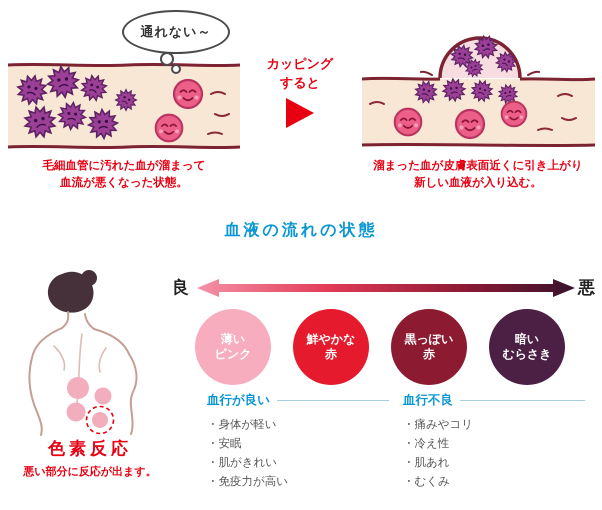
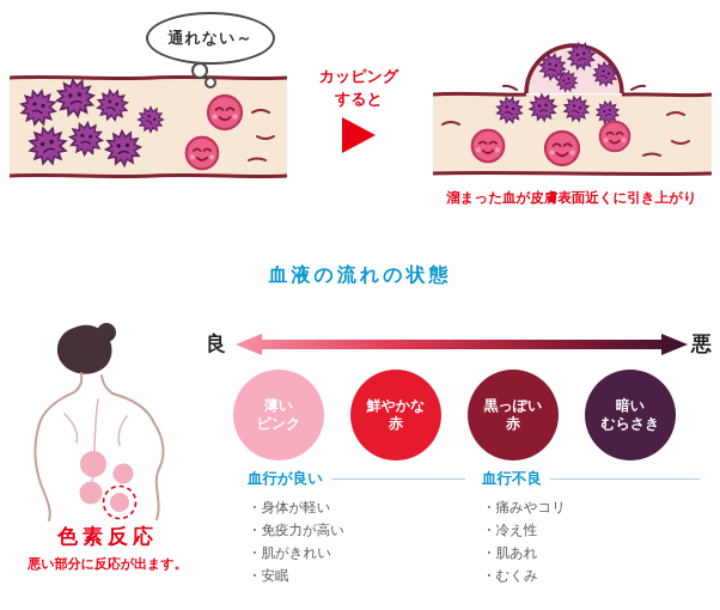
  通れない～
- 毛細血管に汚れた血が溜まって
- 血流が悪くなった状態。
  カッピング
  すると
  溜まった血が皮膚表面近くに引き上がり
- 新しい血液が入り込む。
  血液の流れの状態
  良
  悪
  薄い
  ピンク
  鮮やかな
  赤
  黒っぽい
  赤
  暗い
  むらさき
  血行が良い
  ・身体が軽い
- ・安眠
+ ・免疫力が高い
  ・肌がきれい
- ・免疫力が高い
+ ・安眠
  血行不良
  ・痛みやコリ
  ・冷え性
  ・肌あれ
  ・むくみ
  色素反応
  悪い部分に反応が出ます。
